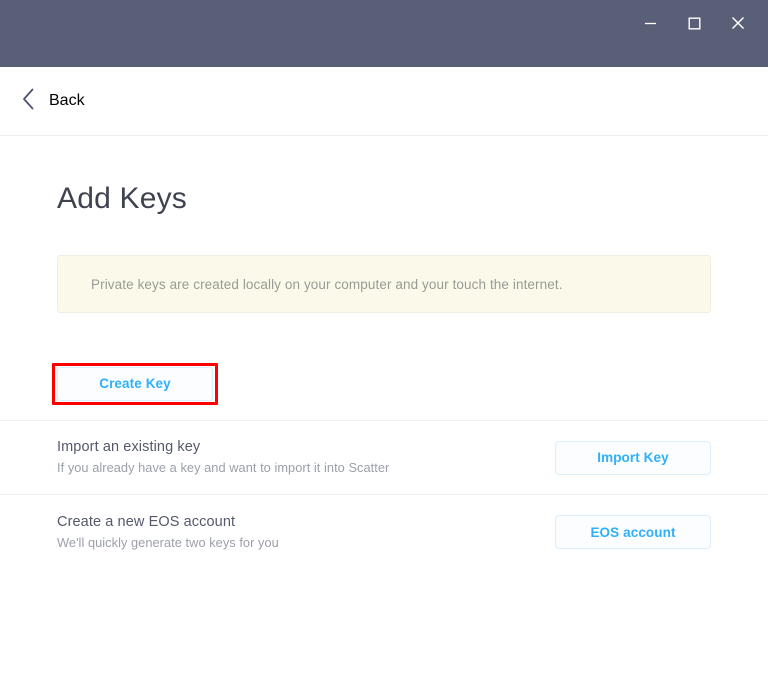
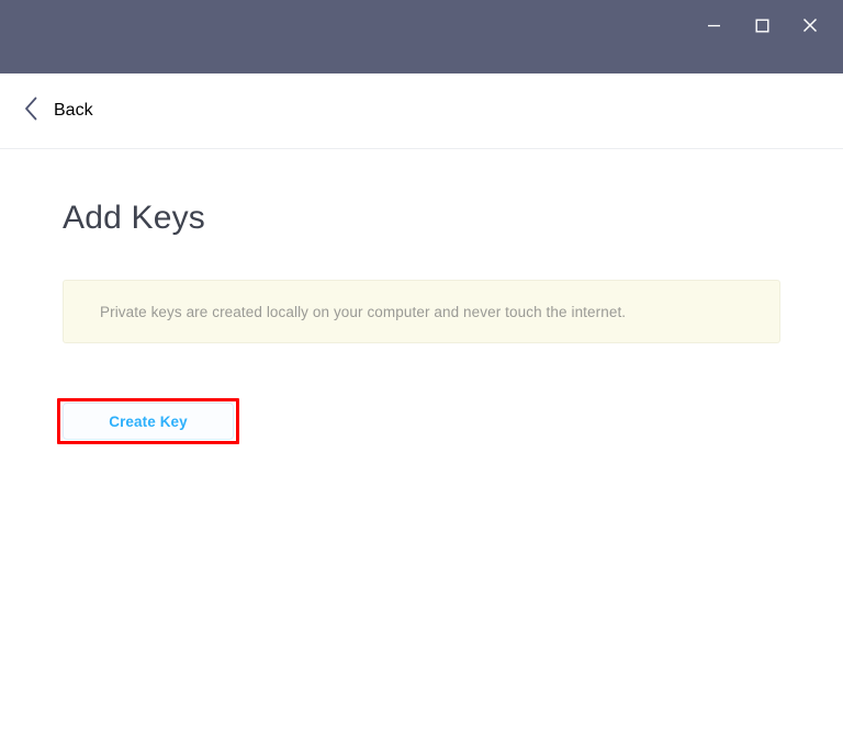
  Back
  Add Keys
- Private keys are created locally on your computer and your touch the internet.
+ Private keys are created locally on your computer and never touch the internet.
  Create Key
- Import an existing key
- If you already have a key and want to import it into Scatter
- Import Key
- Create a new EOS account
- We'll quickly generate two keys for you
- EOS account
